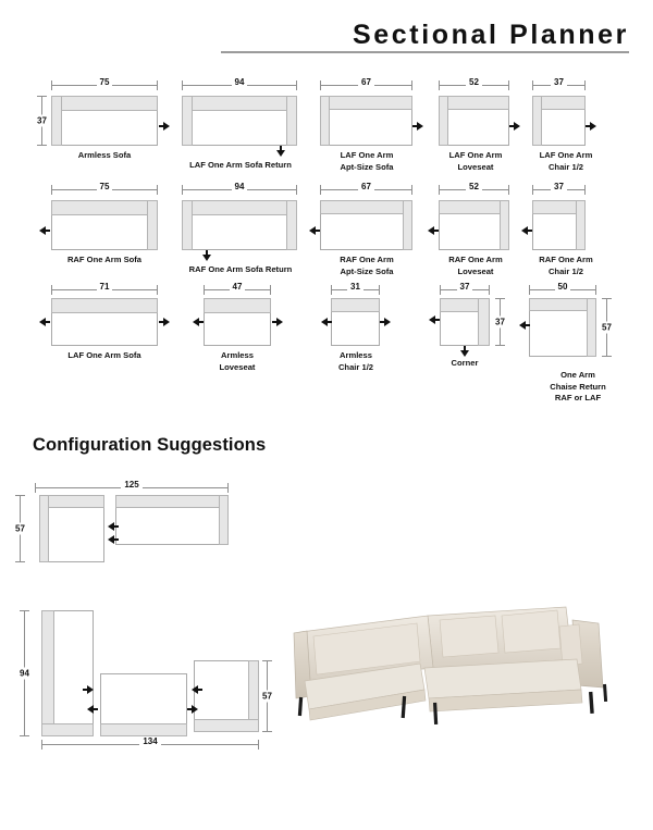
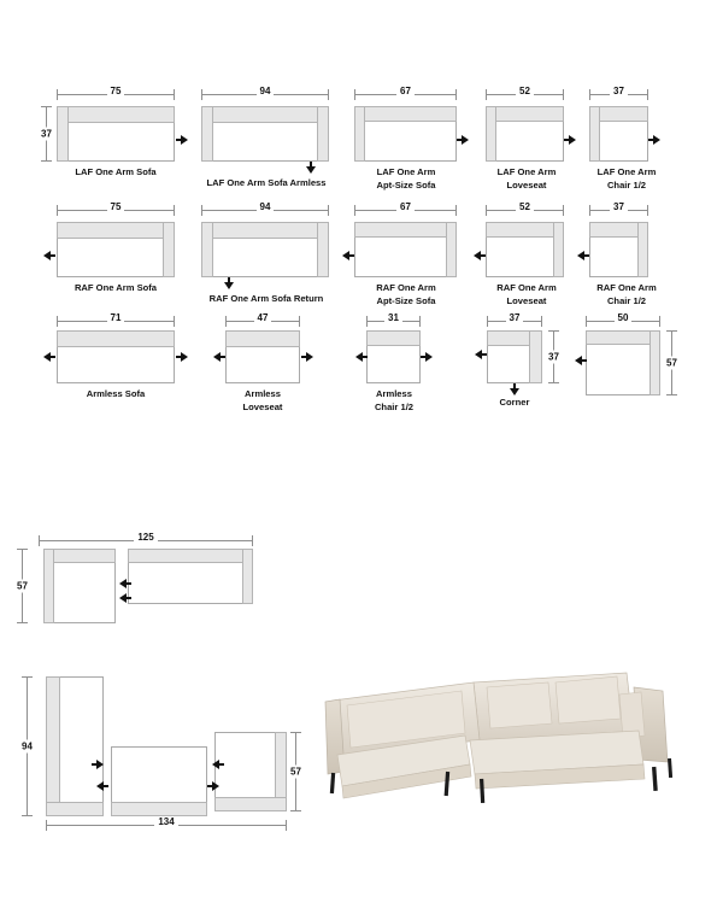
- Sectional Planner
  75
  37
- Armless Sofa
+ LAF One Arm Sofa
  94
- LAF One Arm Sofa Return
+ LAF One Arm Sofa Armless
  67
  LAF One Arm
  Apt-Size Sofa
  52
  LAF One Arm
  Loveseat
  37
  LAF One Arm
  Chair 1/2
  75
  RAF One Arm Sofa
  94
  RAF One Arm Sofa Return
  67
  RAF One Arm
  Apt-Size Sofa
  52
  RAF One Arm
  Loveseat
  37
  RAF One Arm
  Chair 1/2
  71
- LAF One Arm Sofa
+ Armless Sofa
  47
  Armless
  Loveseat
  31
  Armless
  Chair 1/2
  37
  37
  Corner
  50
  57
- One Arm
- Chaise Return
- RAF or LAF
- Configuration Suggestions
  125
  57
  94
  134
  57
